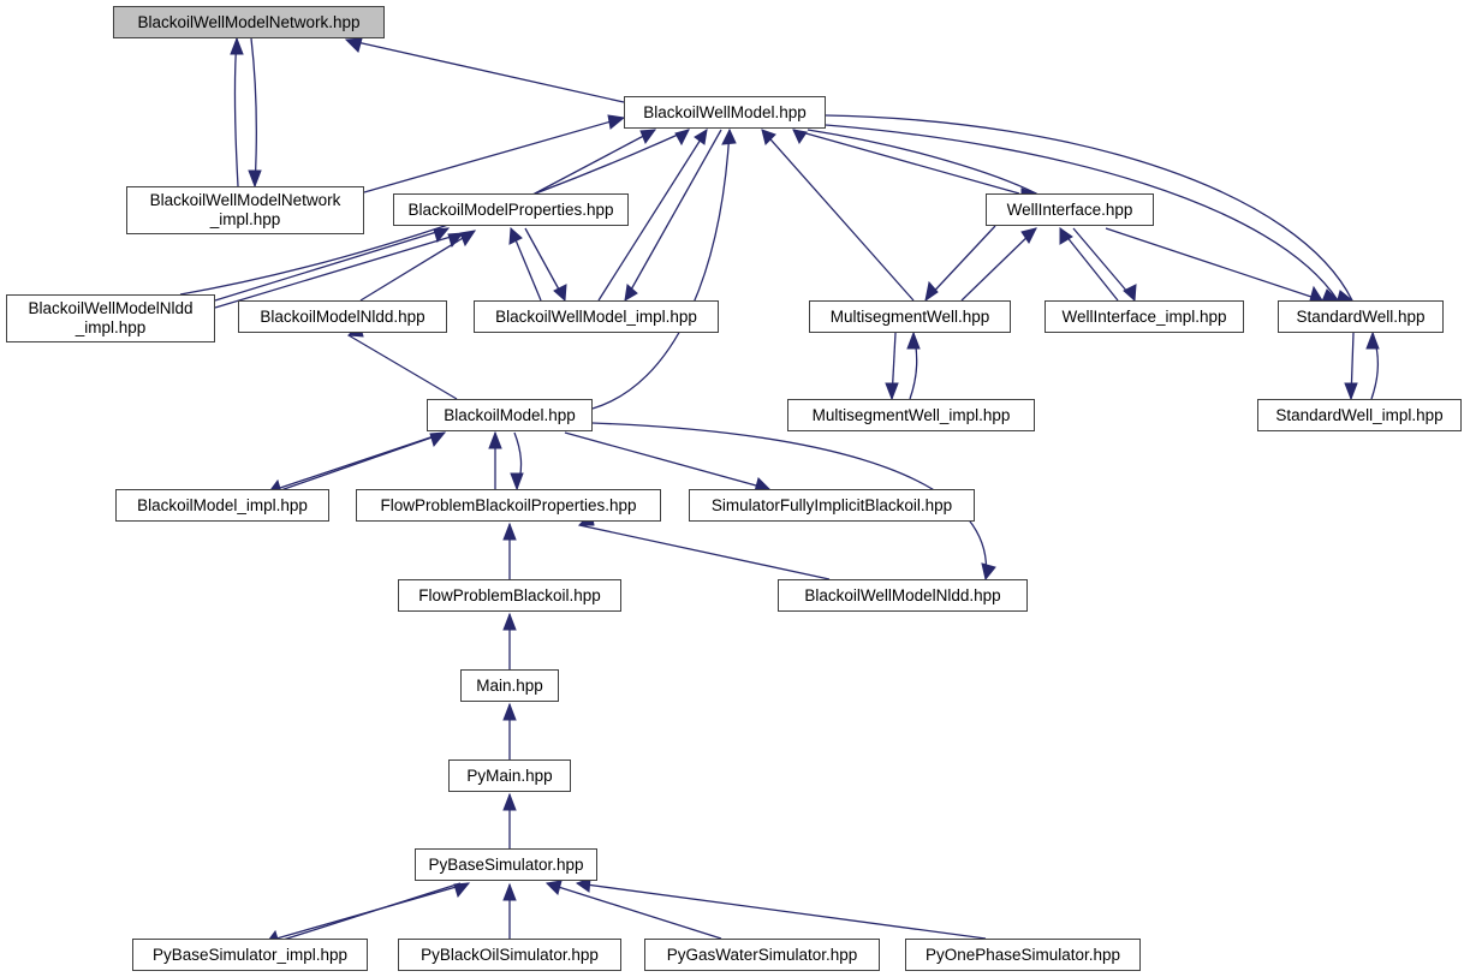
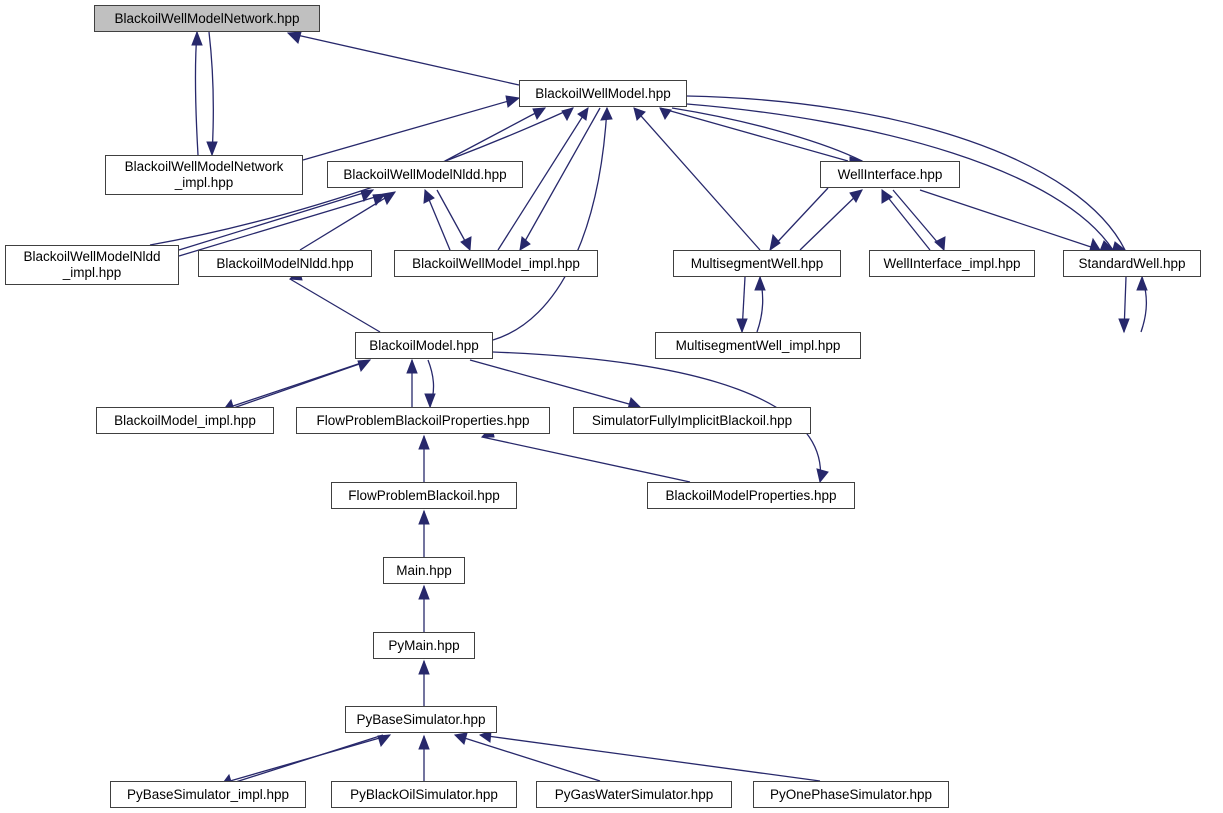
  BlackoilWellModelNetwork.hpp
  BlackoilWellModel.hpp
  BlackoilWellModelNetwork
  _impl.hpp
- BlackoilModelProperties.hpp
+ BlackoilWellModelNldd.hpp
  WellInterface.hpp
  BlackoilWellModelNldd
  _impl.hpp
  BlackoilModelNldd.hpp
  BlackoilWellModel_impl.hpp
  MultisegmentWell.hpp
  WellInterface_impl.hpp
  StandardWell.hpp
  BlackoilModel.hpp
  MultisegmentWell_impl.hpp
- StandardWell_impl.hpp
  BlackoilModel_impl.hpp
  FlowProblemBlackoilProperties.hpp
  SimulatorFullyImplicitBlackoil.hpp
- BlackoilWellModelNldd.hpp
+ BlackoilModelProperties.hpp
  FlowProblemBlackoil.hpp
  Main.hpp
  PyMain.hpp
  PyBaseSimulator.hpp
  PyBaseSimulator_impl.hpp
  PyBlackOilSimulator.hpp
  PyGasWaterSimulator.hpp
  PyOnePhaseSimulator.hpp
